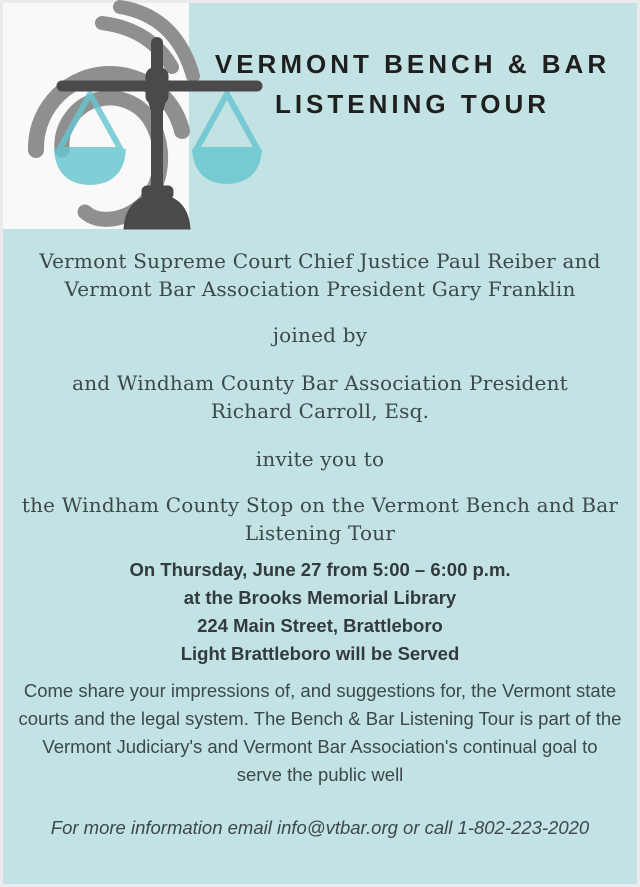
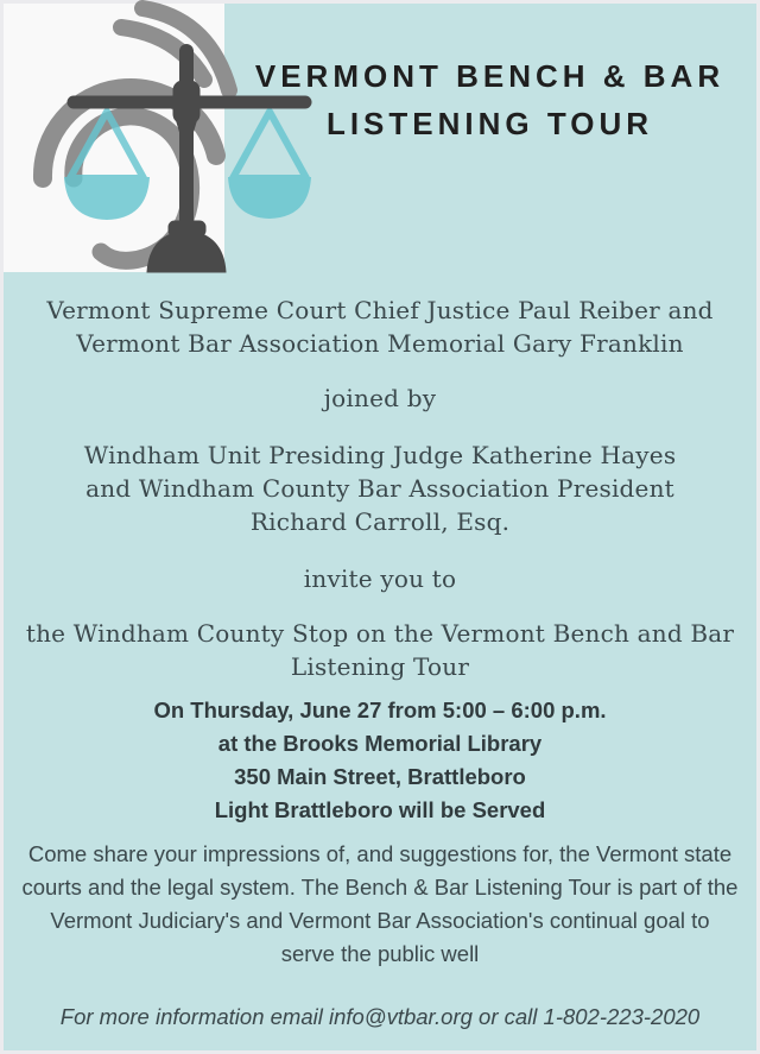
  VERMONT BENCH & BAR
  LISTENING TOUR
  Vermont Supreme Court Chief Justice Paul Reiber and
- Vermont Bar Association President Gary Franklin
+ Vermont Bar Association Memorial Gary Franklin
  joined by
+ Windham Unit Presiding Judge Katherine Hayes
  and Windham County Bar Association President
  Richard Carroll, Esq.
  invite you to
  the Windham County Stop on the Vermont Bench and Bar
  Listening Tour
  On Thursday, June 27 from 5:00 – 6:00 p.m.
  at the Brooks Memorial Library
- 224 Main Street, Brattleboro
+ 350 Main Street, Brattleboro
  Light Brattleboro will be Served
  Come share your impressions of, and suggestions for, the Vermont state courts and the legal system. The Bench & Bar Listening Tour is part of the Vermont Judiciary's and Vermont Bar Association's continual goal to serve the public well
  For more information email info@vtbar.org or call 1-802-223-2020
